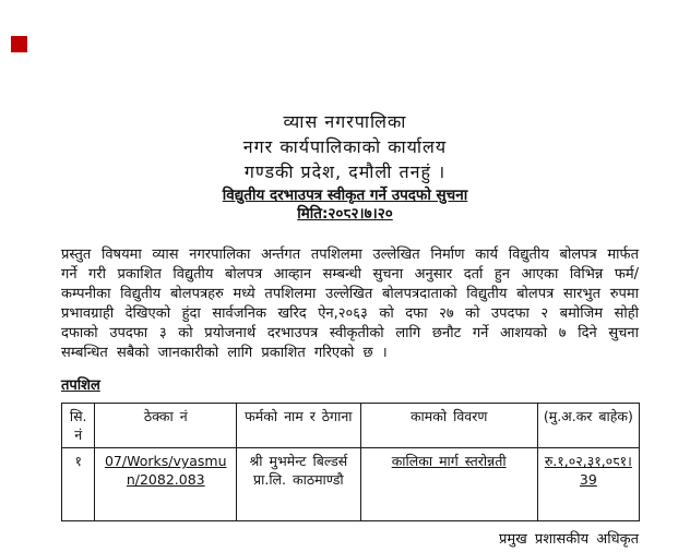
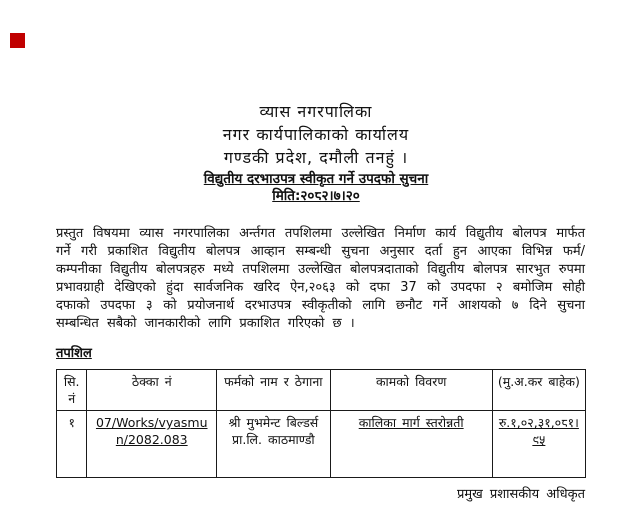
  व्यास नगरपालिका
  नगर कार्यपालिकाको कार्यालय
  गण्डकी प्रदेश, दमौली तनहुं ।
  विद्युतीय दरभाउपत्र स्वीकृत गर्ने उपदफो सुचना
  मिति:२०८२।७।२०
- प्रस्तुत विषयमा व्यास नगरपालिका अर्न्तगत तपशिलमा उल्लेखित निर्माण कार्य विद्युतीय बोलपत्र मार्फत गर्ने गरी प्रकाशित विद्युतीय बोलपत्र आव्हान सम्बन्धी सुचना अनुसार दर्ता हुन आएका विभिन्न फर्म/कम्पनीका विद्युतीय बोलपत्रहरु मध्ये तपशिलमा उल्लेखित बोलपत्रदाताको विद्युतीय बोलपत्र सारभुत रुपमा प्रभावग्राही देखिएको हुंदा सार्वजनिक खरिद ऐन,२०६३ को दफा २७ को उपदफा २ बमोजिम सोही दफाको उपदफा ३ को प्रयोजनार्थ दरभाउपत्र स्वीकृतीको लागि छनौट गर्ने आशयको ७ दिने सुचना सम्बन्धित सबैको जानकारीको लागि प्रकाशित गरिएको छ ।
+ प्रस्तुत विषयमा व्यास नगरपालिका अर्न्तगत तपशिलमा उल्लेखित निर्माण कार्य विद्युतीय बोलपत्र मार्फत गर्ने गरी प्रकाशित विद्युतीय बोलपत्र आव्हान सम्बन्धी सुचना अनुसार दर्ता हुन आएका विभिन्न फर्म/कम्पनीका विद्युतीय बोलपत्रहरु मध्ये तपशिलमा उल्लेखित बोलपत्रदाताको विद्युतीय बोलपत्र सारभुत रुपमा प्रभावग्राही देखिएको हुंदा सार्वजनिक खरिद ऐन,२०६३ को दफा 37 को उपदफा २ बमोजिम सोही दफाको उपदफा ३ को प्रयोजनार्थ दरभाउपत्र स्वीकृतीको लागि छनौट गर्ने आशयको ७ दिने सुचना सम्बन्धित सबैको जानकारीको लागि प्रकाशित गरिएको छ ।
  तपशिल
  सि. नं	ठेक्का नं	फर्मको नाम र ठेगाना	कामको विवरण	(मु.अ.कर बाहेक)
- १	07/Works/vyasmun/2082.083	श्री मुभमेन्ट बिल्डर्स प्रा.लि. काठमाण्डौ	कालिका मार्ग स्तरोन्नती	रु.१,०२,३१,०८१।39
+ १	07/Works/vyasmun/2082.083	श्री मुभमेन्ट बिल्डर्स प्रा.लि. काठमाण्डौ	कालिका मार्ग स्तरोन्नती	रु.१,०२,३१,०८१।९५
  प्रमुख प्रशासकीय अधिकृत
